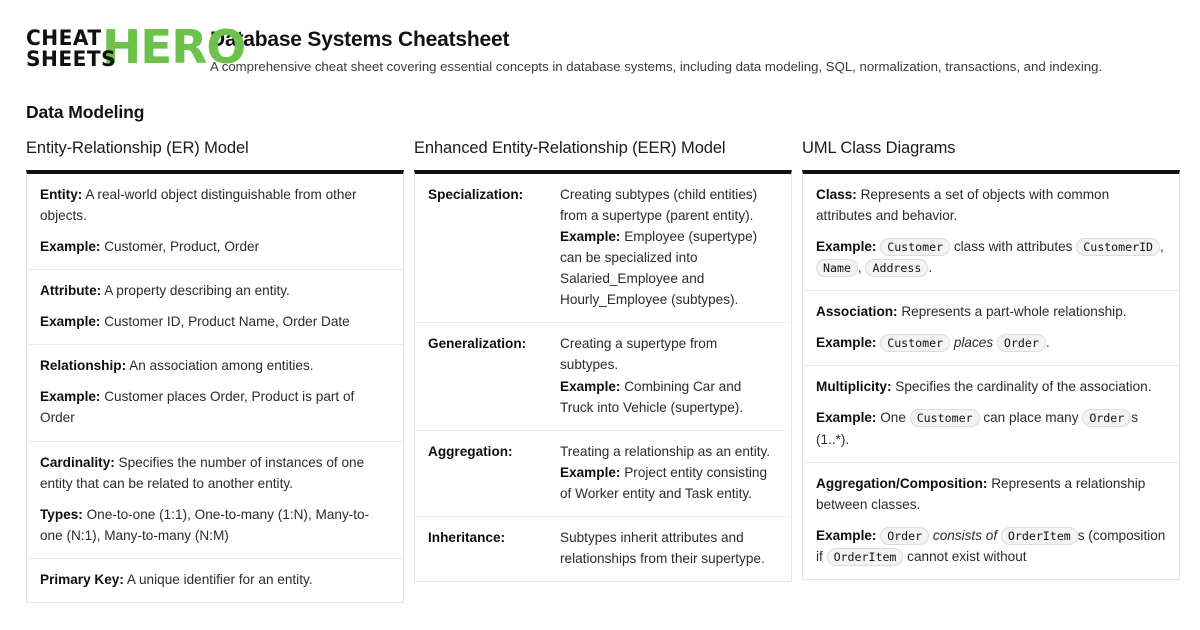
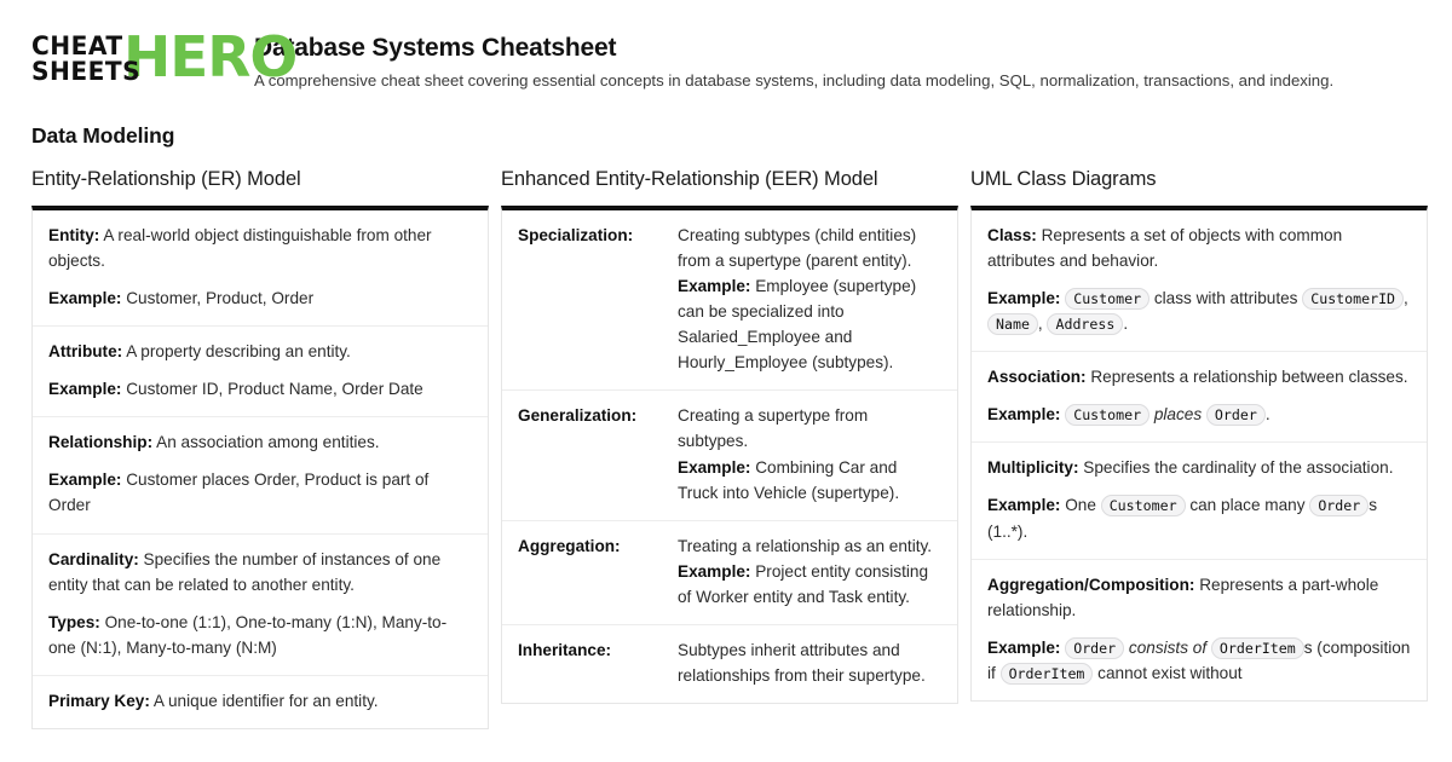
  CHEAT
  SHEETS
  HERO
  Database Systems Cheatsheet
  A comprehensive cheat sheet covering essential concepts in database systems, including data modeling, SQL, normalization, transactions, and indexing.
  Data Modeling
  Entity-Relationship (ER) Model
  Entity: A real-world object distinguishable from other objects.Example: Customer, Product, Order
  Attribute: A property describing an entity.Example: Customer ID, Product Name, Order Date
  Relationship: An association among entities.Example: Customer places Order, Product is part of Order
  Cardinality: Specifies the number of instances of one entity that can be related to another entity.Types: One-to-one (1:1), One-to-many (1:N), Many-to-one (N:1), Many-to-many (N:M)
  Primary Key: A unique identifier for an entity.
  Enhanced Entity-Relationship (EER) Model
  Specialization:
  Creating subtypes (child entities) from a supertype (parent entity).
  Example: Employee (supertype) can be specialized into Salaried_Employee and Hourly_Employee (subtypes).
  Generalization:
  Creating a supertype from subtypes.
  Example: Combining Car and Truck into Vehicle (supertype).
  Aggregation:
  Treating a relationship as an entity.
  Example: Project entity consisting of Worker entity and Task entity.
  Inheritance:
  Subtypes inherit attributes and relationships from their supertype.
  UML Class Diagrams
  Class: Represents a set of objects with common attributes and behavior.Example: Customer class with attributes CustomerID , Name , Address .
- Association: Represents a part-whole relationship.Example: Customer places Order .
+ Association: Represents a relationship between classes.Example: Customer places Order .
  Multiplicity: Specifies the cardinality of the association.Example: One Customer can place many Order s (1..*).
- Aggregation/Composition: Represents a relationship between classes.Example: Order consists of OrderItem s (composition if OrderItem cannot exist without
+ Aggregation/Composition: Represents a part-whole relationship.Example: Order consists of OrderItem s (composition if OrderItem cannot exist without
